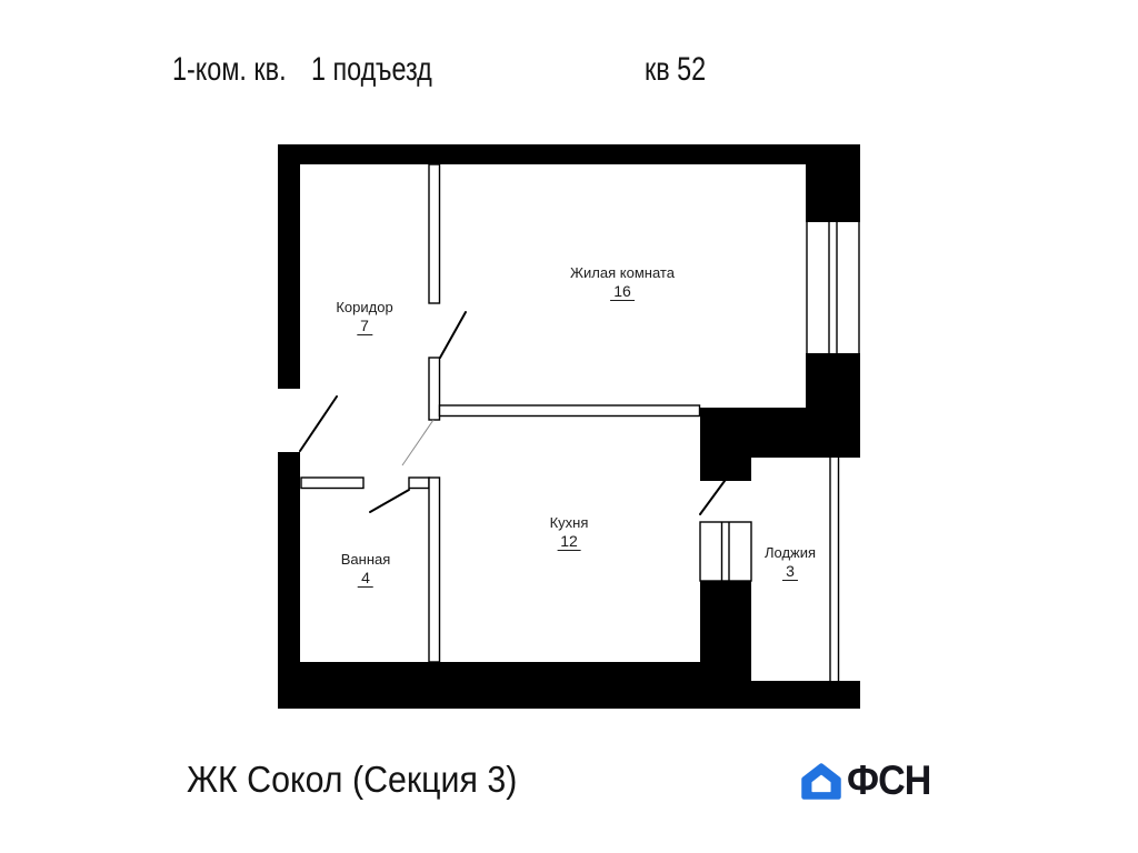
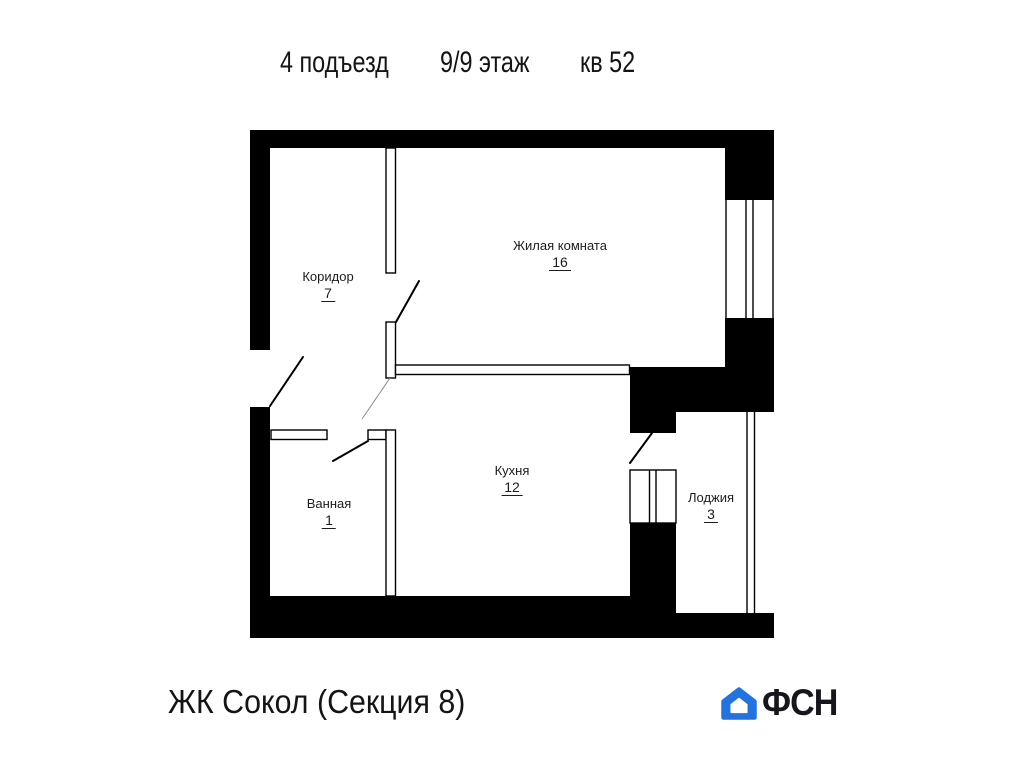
- 1-ком. кв.
- 1 подъезд
+ 4 подъезд
+ 9/9 этаж
  кв 52
  Коридор
  7
  Жилая комната
  16
  Ванная
- 4
+ 1
  Кухня
  12
  Лоджия
  3
- ЖК Сокол (Секция 3)
+ ЖК Сокол (Секция 8)
  ФСН
